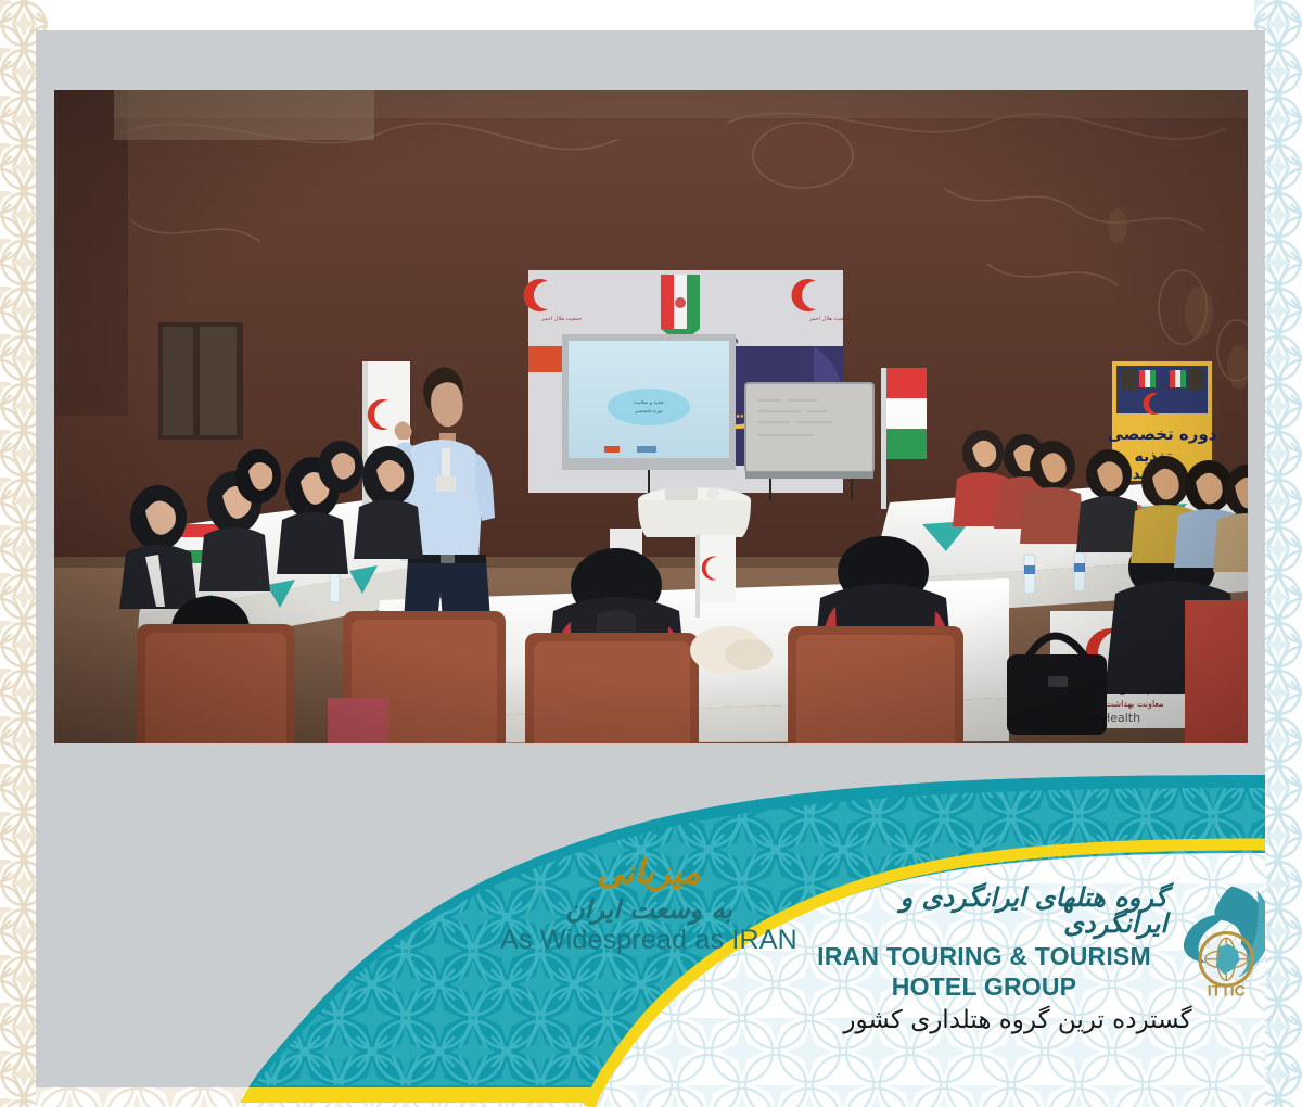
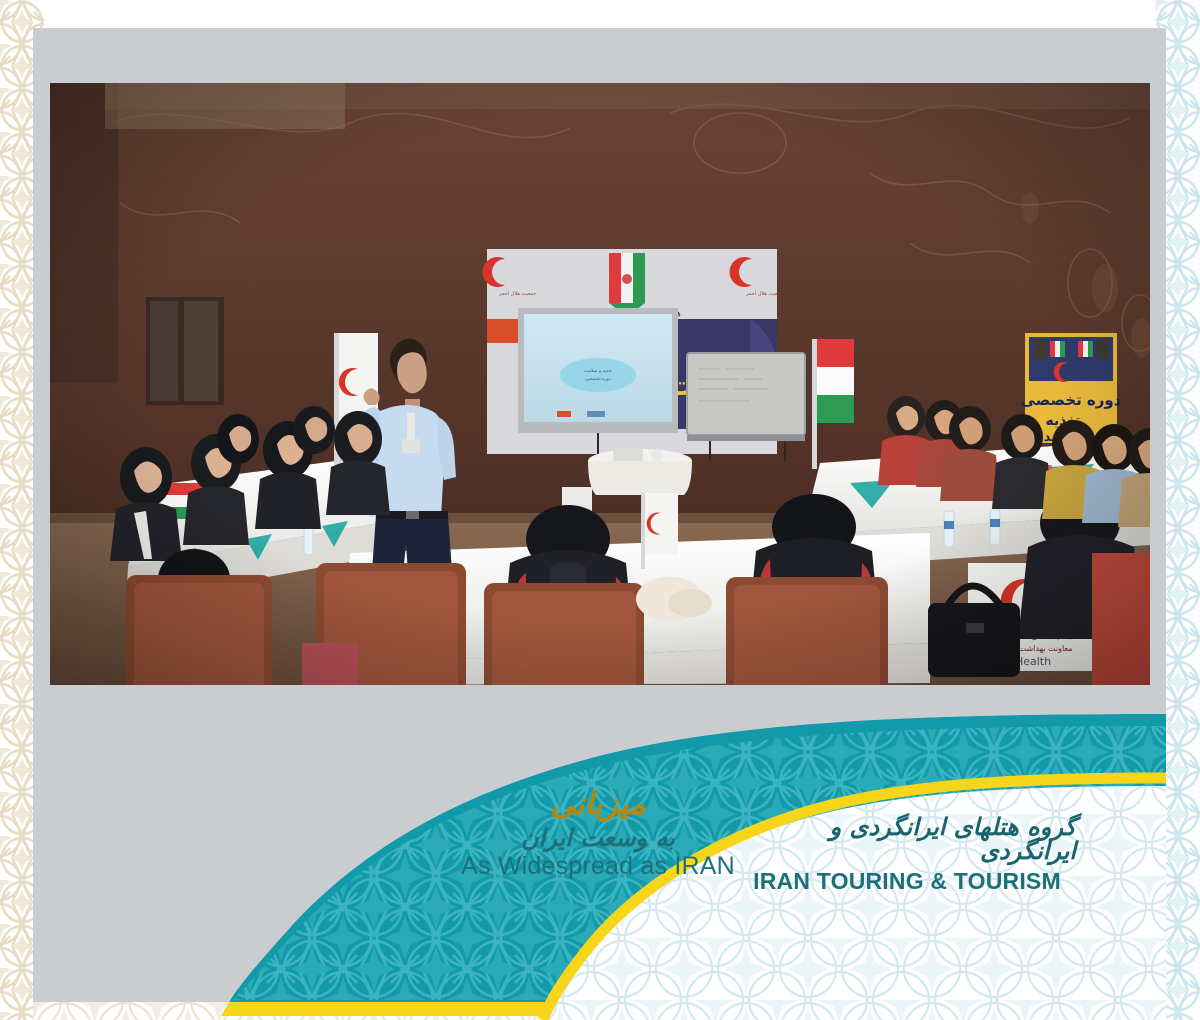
  میزبانی
  به وسعت ایران
  As Widespread as IRAN
  گروه هتلهای ایرانگردی و ایرانگردی
  IRAN TOURING & TOURISM
- HOTEL GROUP
- گسترده ترین گروه هتلداری کشور
- ITTIC
